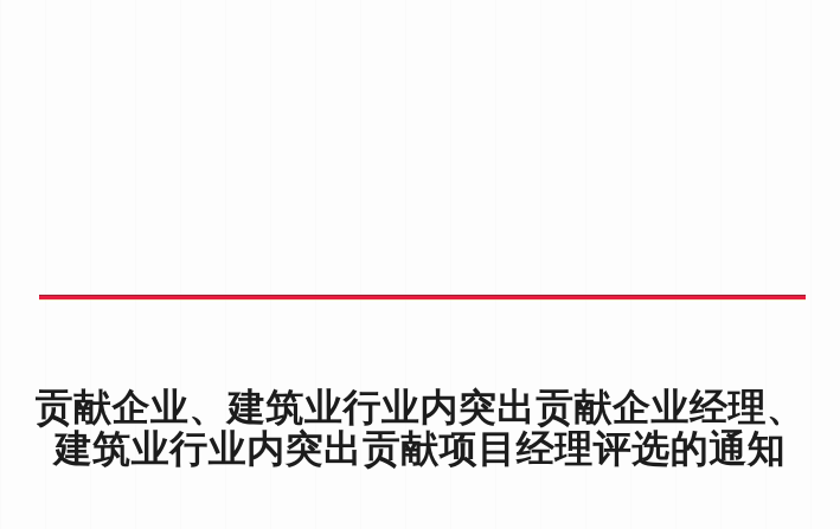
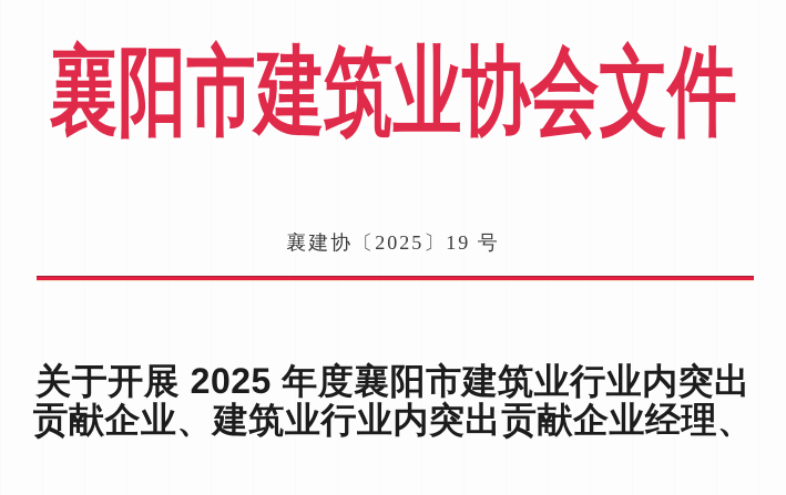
+ 襄阳市建筑业协会文件
+ 襄建协〔2025〕19 号
+ 关于开展 2025 年度襄阳市建筑业行业内突出
  贡献企业、建筑业行业内突出贡献企业经理、
- 建筑业行业内突出贡献项目经理评选的通知
